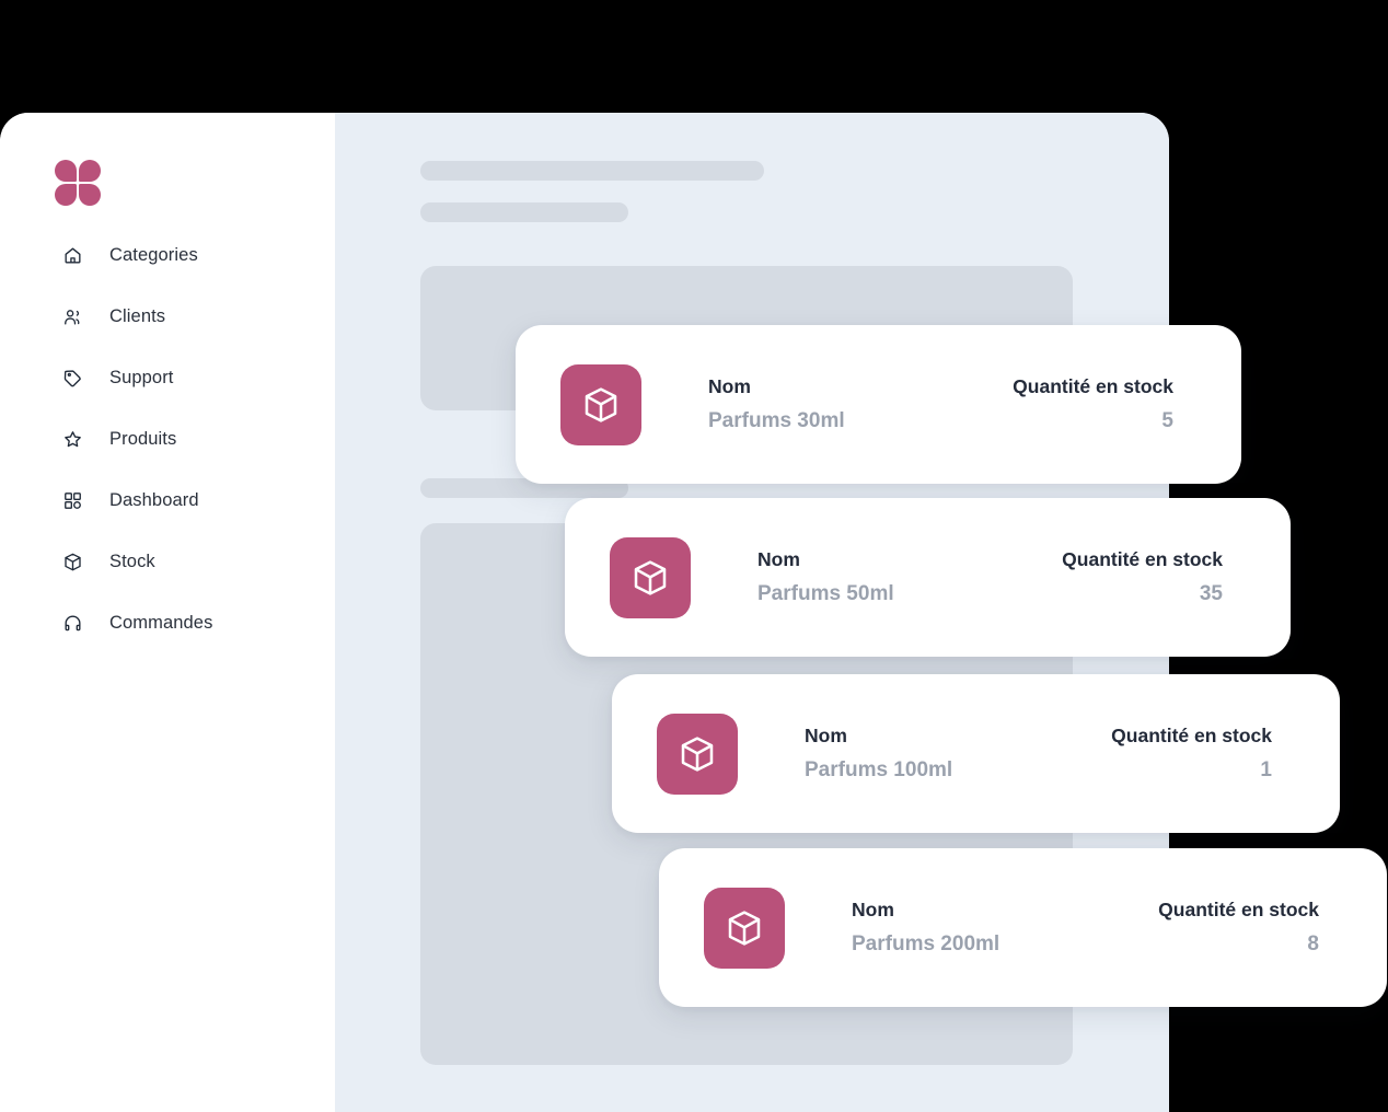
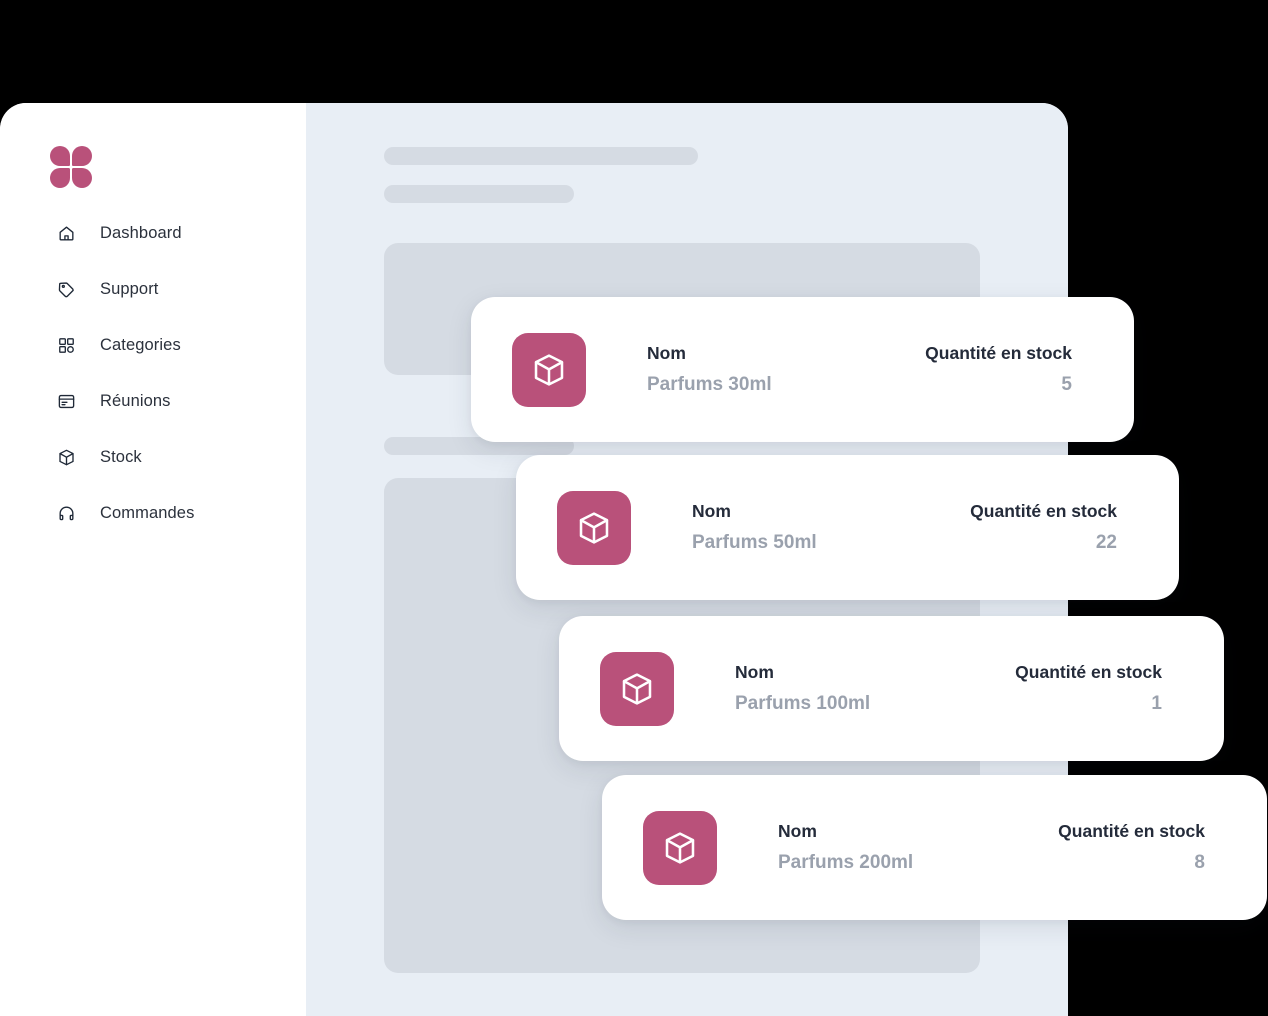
- Categories
+ Dashboard
- Clients
  Support
- Produits
- Dashboard
+ Categories
+ Réunions
  Stock
  Commandes
  Nom
  Parfums 30ml
  Quantité en stock
  5
  Nom
  Parfums 50ml
  Quantité en stock
- 35
+ 22
  Nom
  Parfums 100ml
  Quantité en stock
  1
  Nom
  Parfums 200ml
  Quantité en stock
  8
